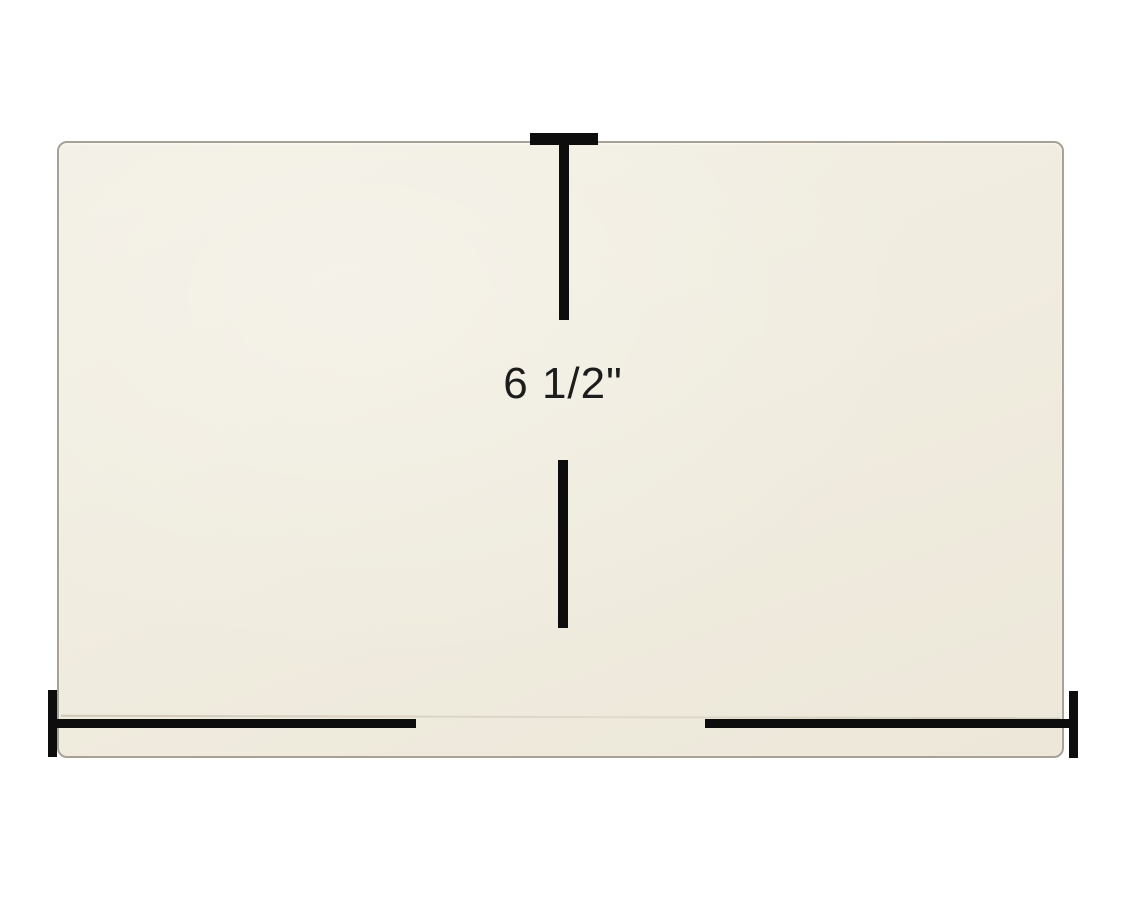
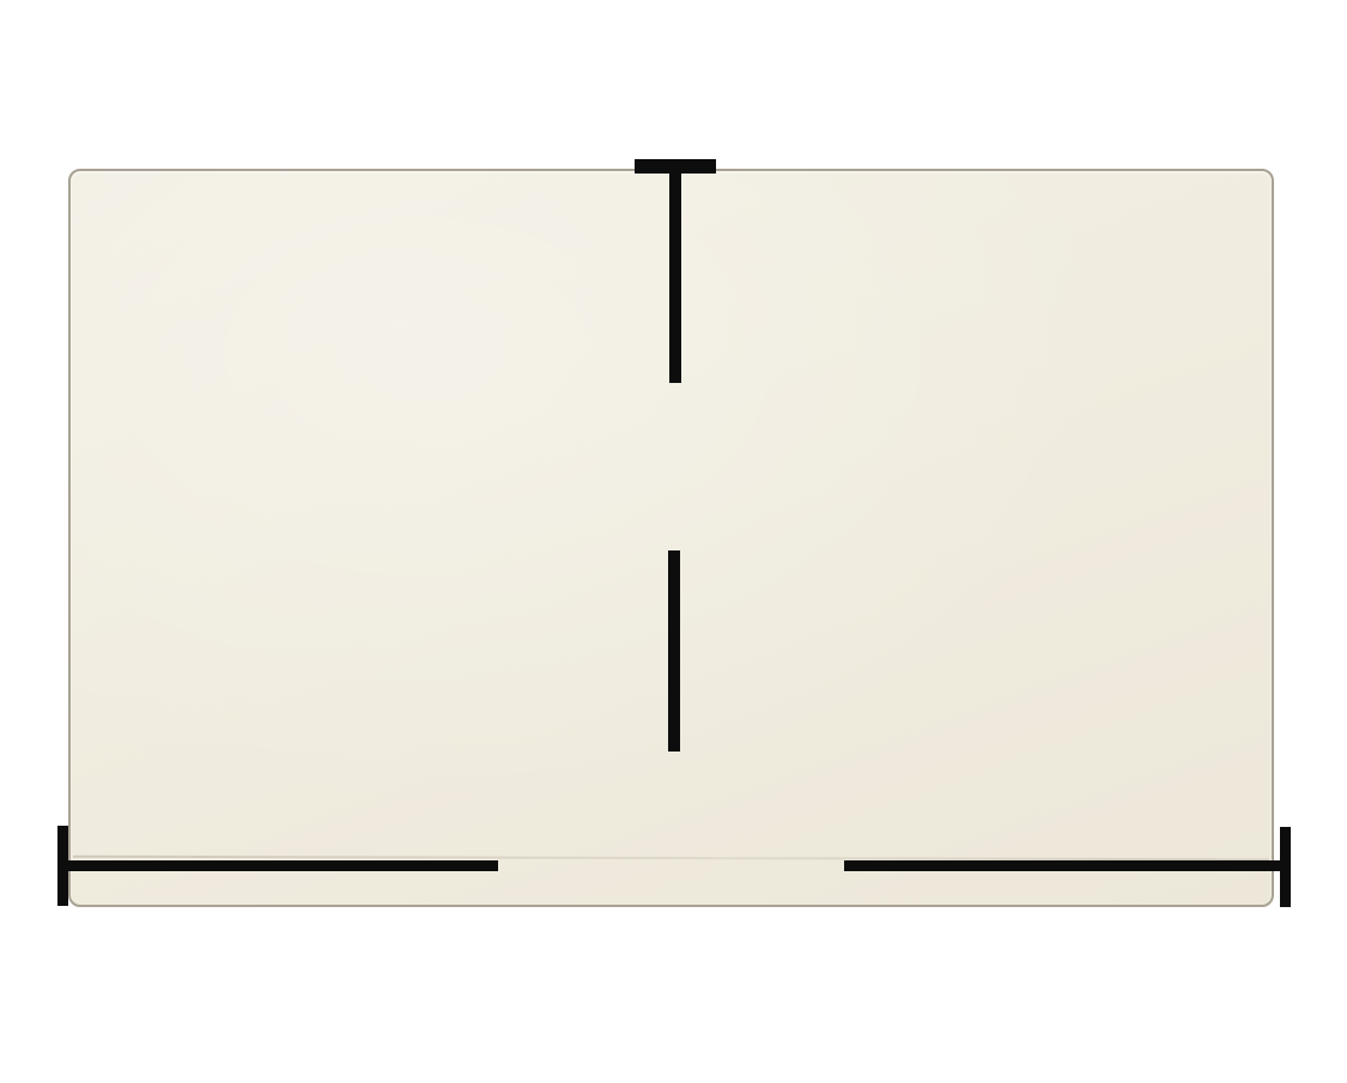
- 6 1/2"
